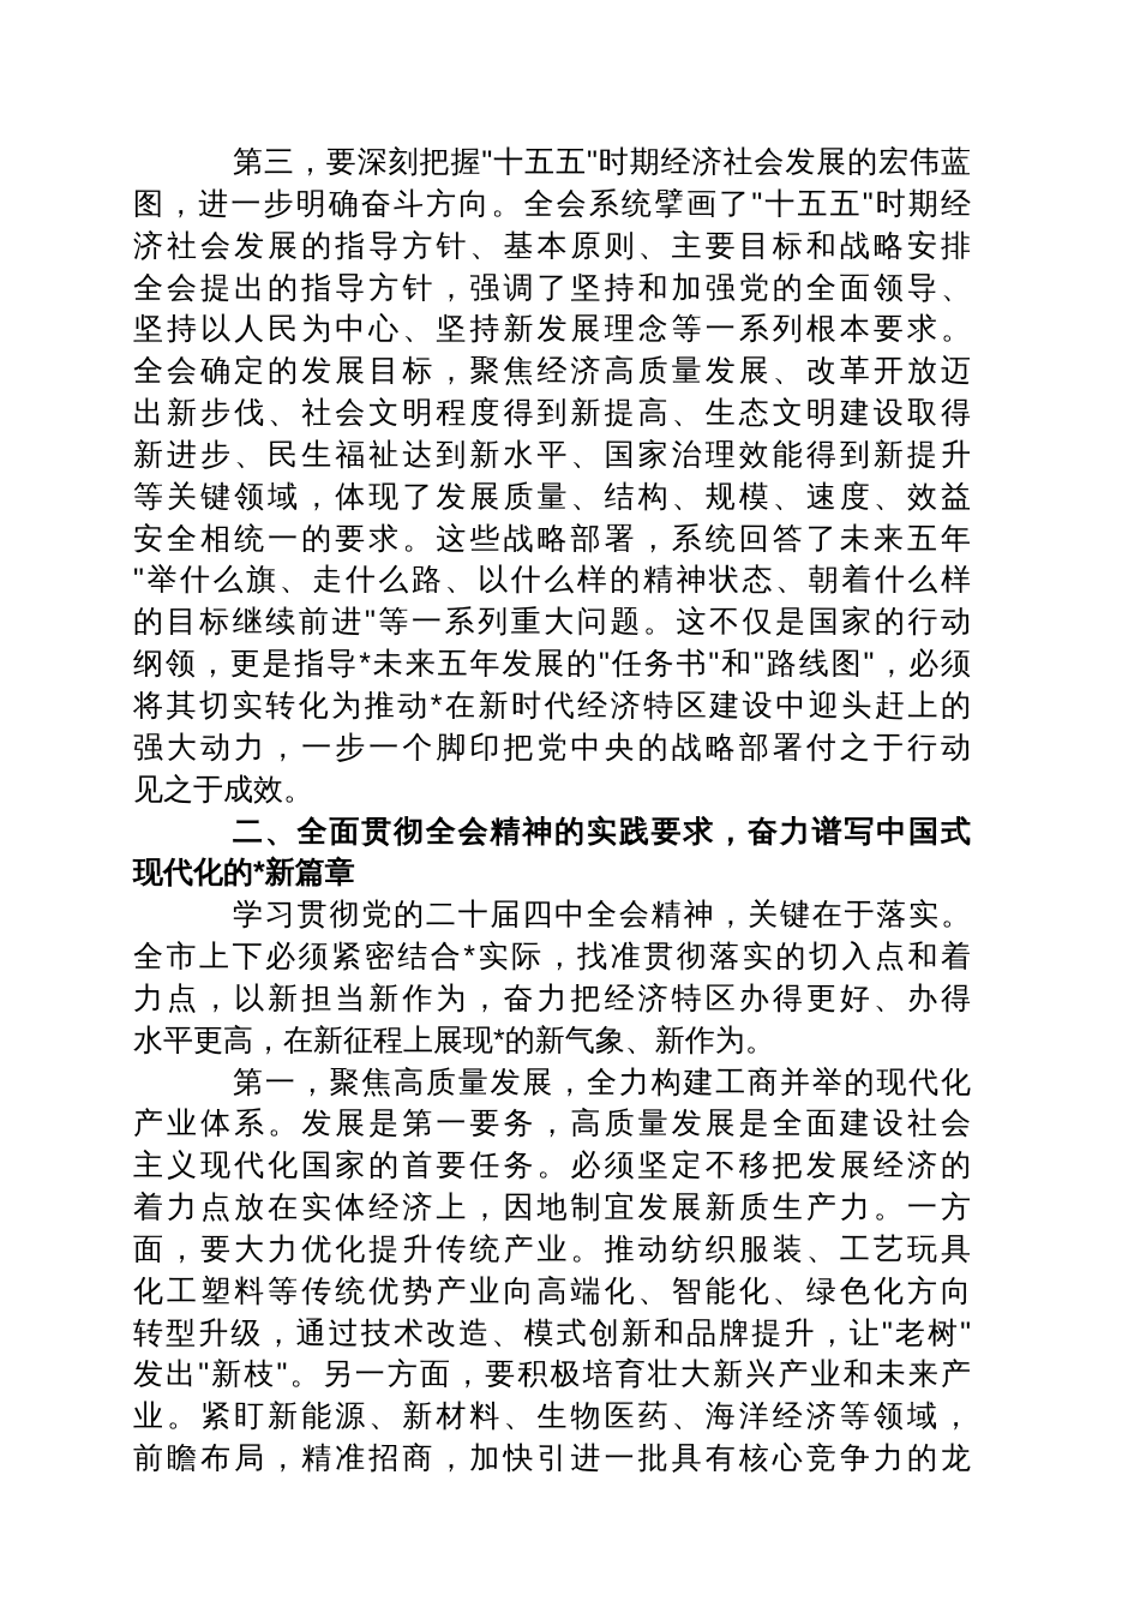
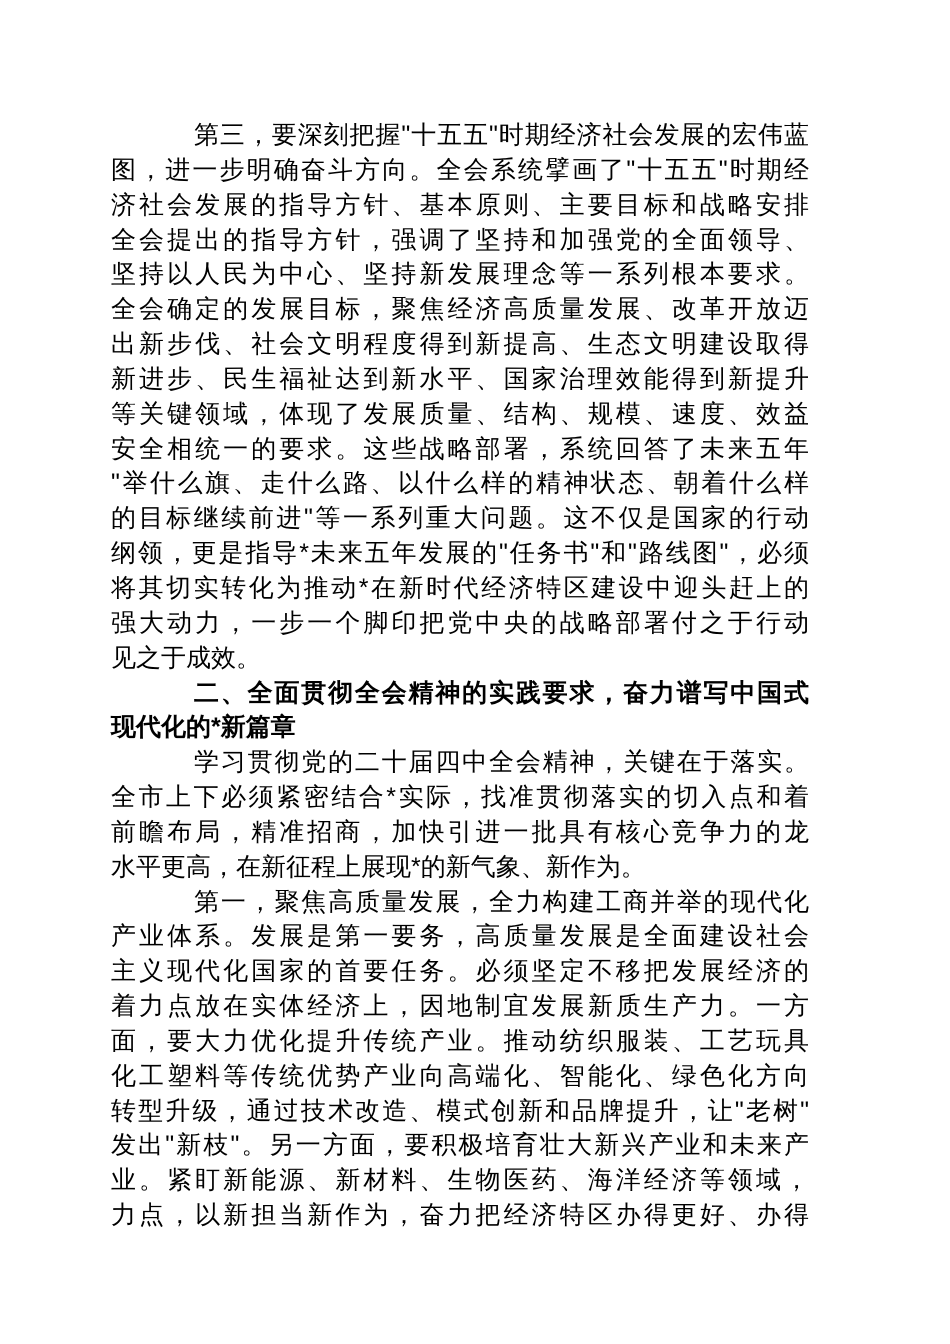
  第三，要深刻把握"十五五"时期经济社会发展的宏伟蓝
  图，进一步明确奋斗方向。全会系统擘画了"十五五"时期经
  济社会发展的指导方针、基本原则、主要目标和战略安排
  全会提出的指导方针，强调了坚持和加强党的全面领导、
  坚持以人民为中心、坚持新发展理念等一系列根本要求。
  全会确定的发展目标，聚焦经济高质量发展、改革开放迈
  出新步伐、社会文明程度得到新提高、生态文明建设取得
  新进步、民生福祉达到新水平、国家治理效能得到新提升
  等关键领域，体现了发展质量、结构、规模、速度、效益
  安全相统一的要求。这些战略部署，系统回答了未来五年
  "举什么旗、走什么路、以什么样的精神状态、朝着什么样
  的目标继续前进"等一系列重大问题。这不仅是国家的行动
  纲领，更是指导*未来五年发展的"任务书"和"路线图"，必须
  将其切实转化为推动*在新时代经济特区建设中迎头赶上的
  强大动力，一步一个脚印把党中央的战略部署付之于行动
  见之于成效。
  二、全面贯彻全会精神的实践要求，奋力谱写中国式
  现代化的*新篇章
  学习贯彻党的二十届四中全会精神，关键在于落实。
  全市上下必须紧密结合*实际，找准贯彻落实的切入点和着
- 力点，以新担当新作为，奋力把经济特区办得更好、办得
+ 前瞻布局，精准招商，加快引进一批具有核心竞争力的龙
  水平更高，在新征程上展现*的新气象、新作为。
  第一，聚焦高质量发展，全力构建工商并举的现代化
  产业体系。发展是第一要务，高质量发展是全面建设社会
  主义现代化国家的首要任务。必须坚定不移把发展经济的
  着力点放在实体经济上，因地制宜发展新质生产力。一方
  面，要大力优化提升传统产业。推动纺织服装、工艺玩具
  化工塑料等传统优势产业向高端化、智能化、绿色化方向
  转型升级，通过技术改造、模式创新和品牌提升，让"老树"
  发出"新枝"。另一方面，要积极培育壮大新兴产业和未来产
  业。紧盯新能源、新材料、生物医药、海洋经济等领域，
- 前瞻布局，精准招商，加快引进一批具有核心竞争力的龙
+ 力点，以新担当新作为，奋力把经济特区办得更好、办得
